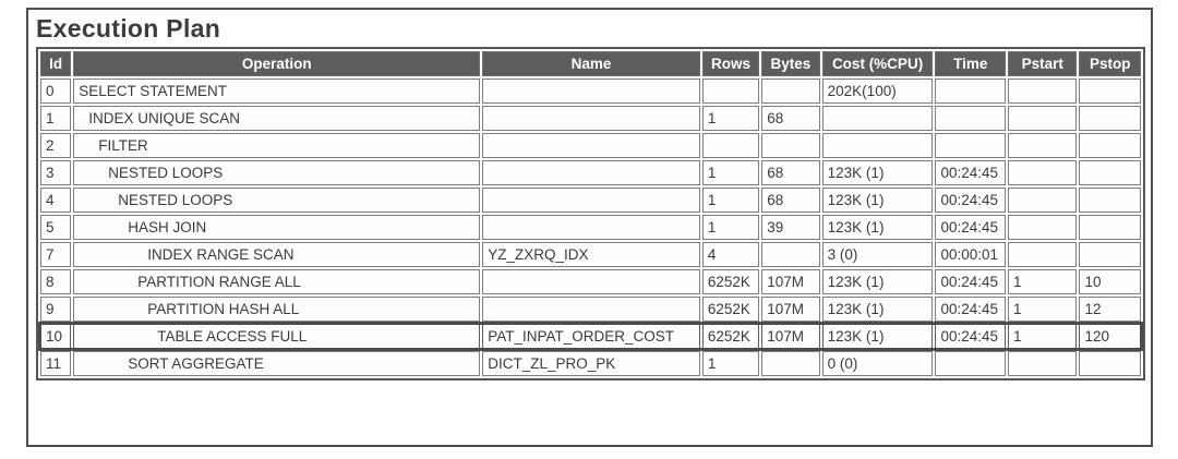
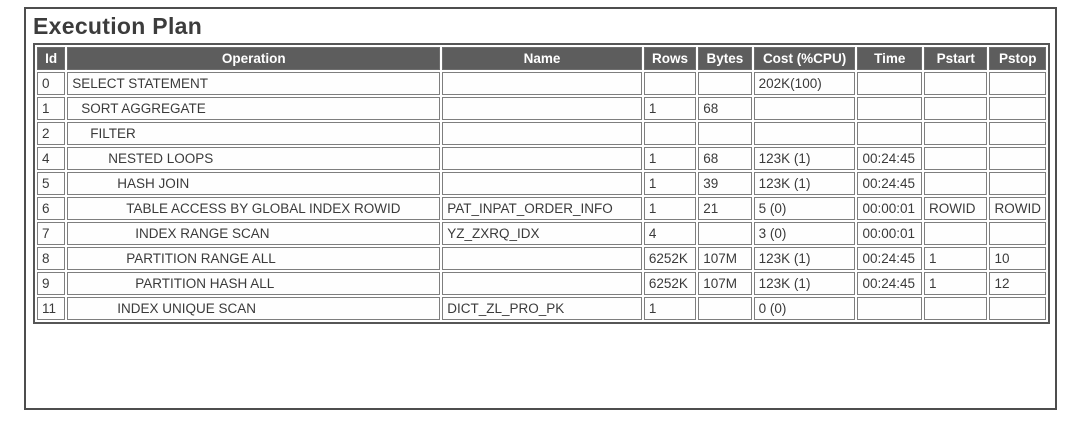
  Execution Plan
  Id	Operation	Name	Rows	Bytes	Cost (%CPU)	Time	Pstart	Pstop
  0	SELECT STATEMENT				202K(100)
- 1	INDEX UNIQUE SCAN		1	68
+ 1	SORT AGGREGATE		1	68
  2	FILTER
- 3	NESTED LOOPS		1	68	123K (1)	00:24:45
  4	NESTED LOOPS		1	68	123K (1)	00:24:45
  5	HASH JOIN		1	39	123K (1)	00:24:45
+ 6	TABLE ACCESS BY GLOBAL INDEX ROWID	PAT_INPAT_ORDER_INFO	1	21	5 (0)	00:00:01	ROWID	ROWID
  7	INDEX RANGE SCAN	YZ_ZXRQ_IDX	4		3 (0)	00:00:01
  8	PARTITION RANGE ALL		6252K	107M	123K (1)	00:24:45	1	10
  9	PARTITION HASH ALL		6252K	107M	123K (1)	00:24:45	1	12
- 10	TABLE ACCESS FULL	PAT_INPAT_ORDER_COST	6252K	107M	123K (1)	00:24:45	1	120
- 11	SORT AGGREGATE	DICT_ZL_PRO_PK	1		0 (0)
+ 11	INDEX UNIQUE SCAN	DICT_ZL_PRO_PK	1		0 (0)
